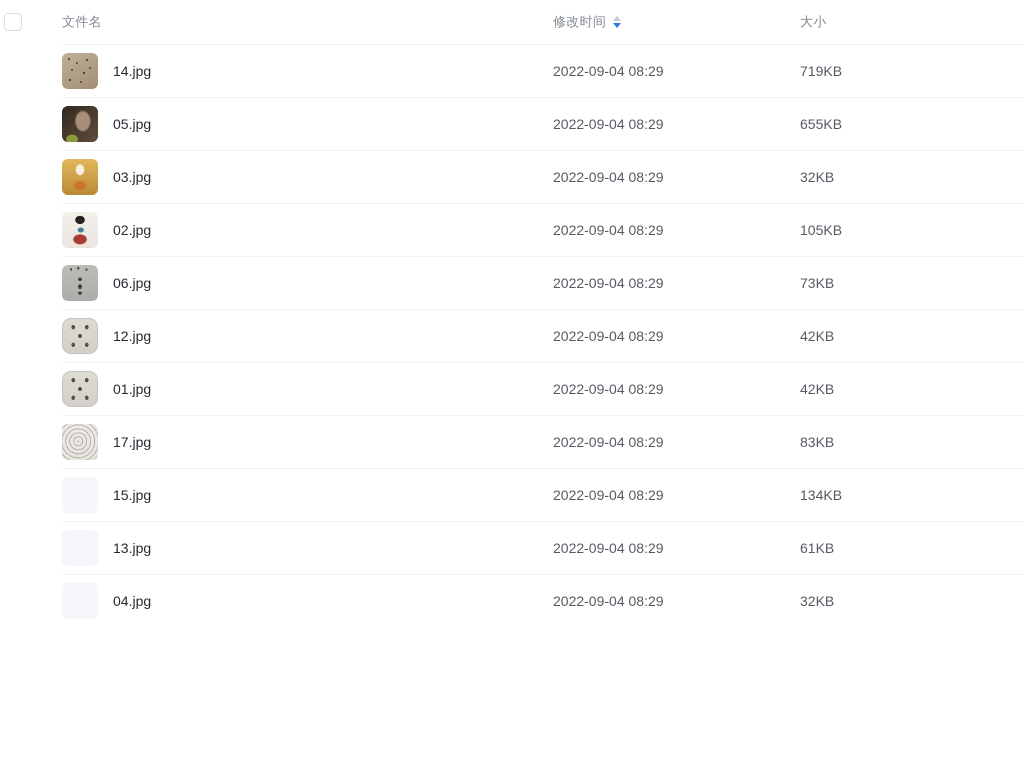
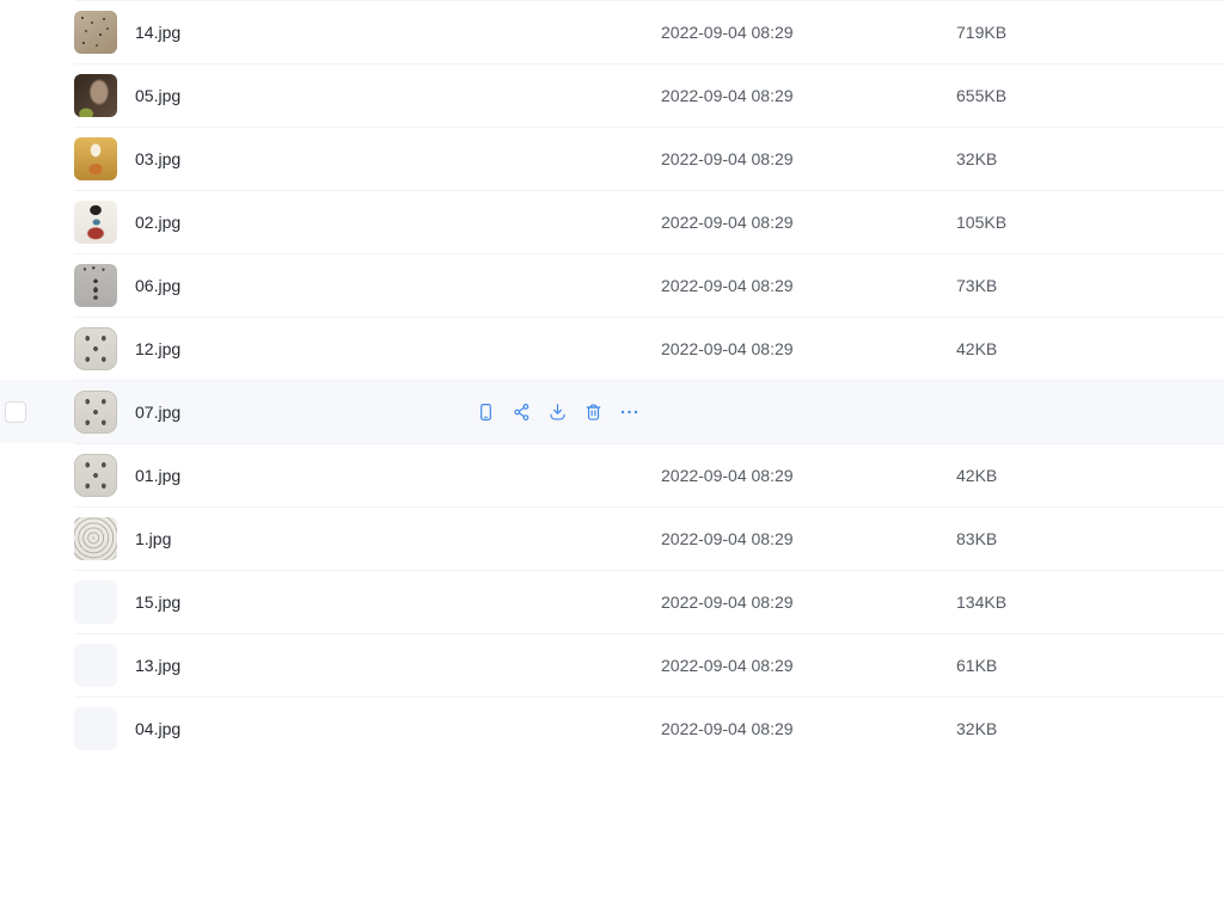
- 文件名
- 修改时间
- 大小
  14.jpg
  2022-09-04 08:29
  719KB
  05.jpg
  2022-09-04 08:29
  655KB
  03.jpg
  2022-09-04 08:29
  32KB
  02.jpg
  2022-09-04 08:29
  105KB
  06.jpg
  2022-09-04 08:29
  73KB
  12.jpg
  2022-09-04 08:29
  42KB
+ 07.jpg
  01.jpg
  2022-09-04 08:29
  42KB
- 17.jpg
+ 1.jpg
  2022-09-04 08:29
  83KB
  15.jpg
  2022-09-04 08:29
  134KB
  13.jpg
  2022-09-04 08:29
  61KB
  04.jpg
  2022-09-04 08:29
  32KB
